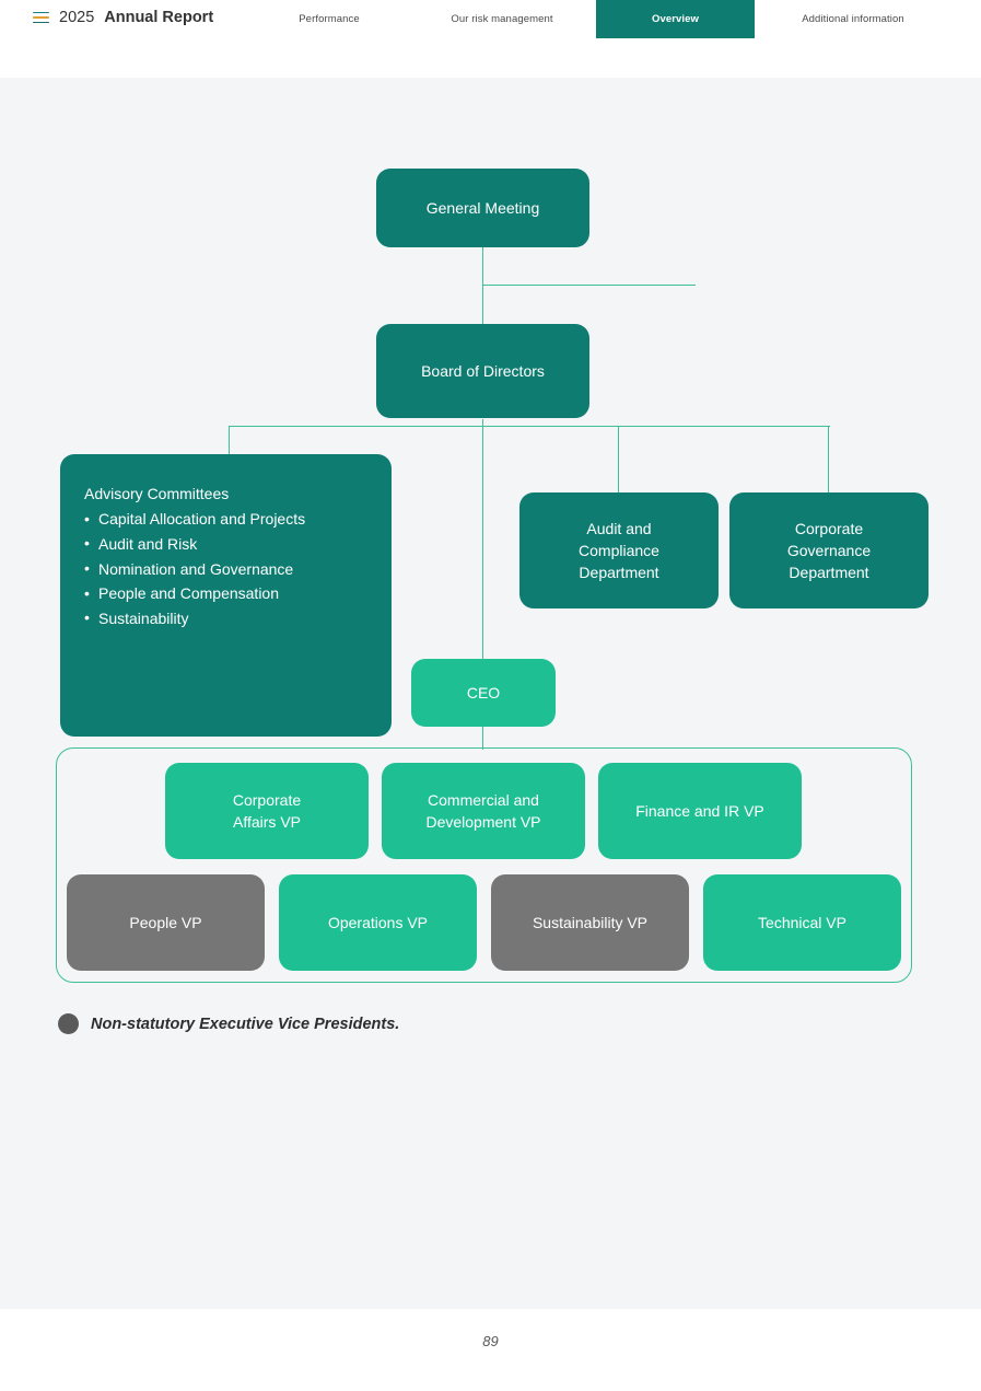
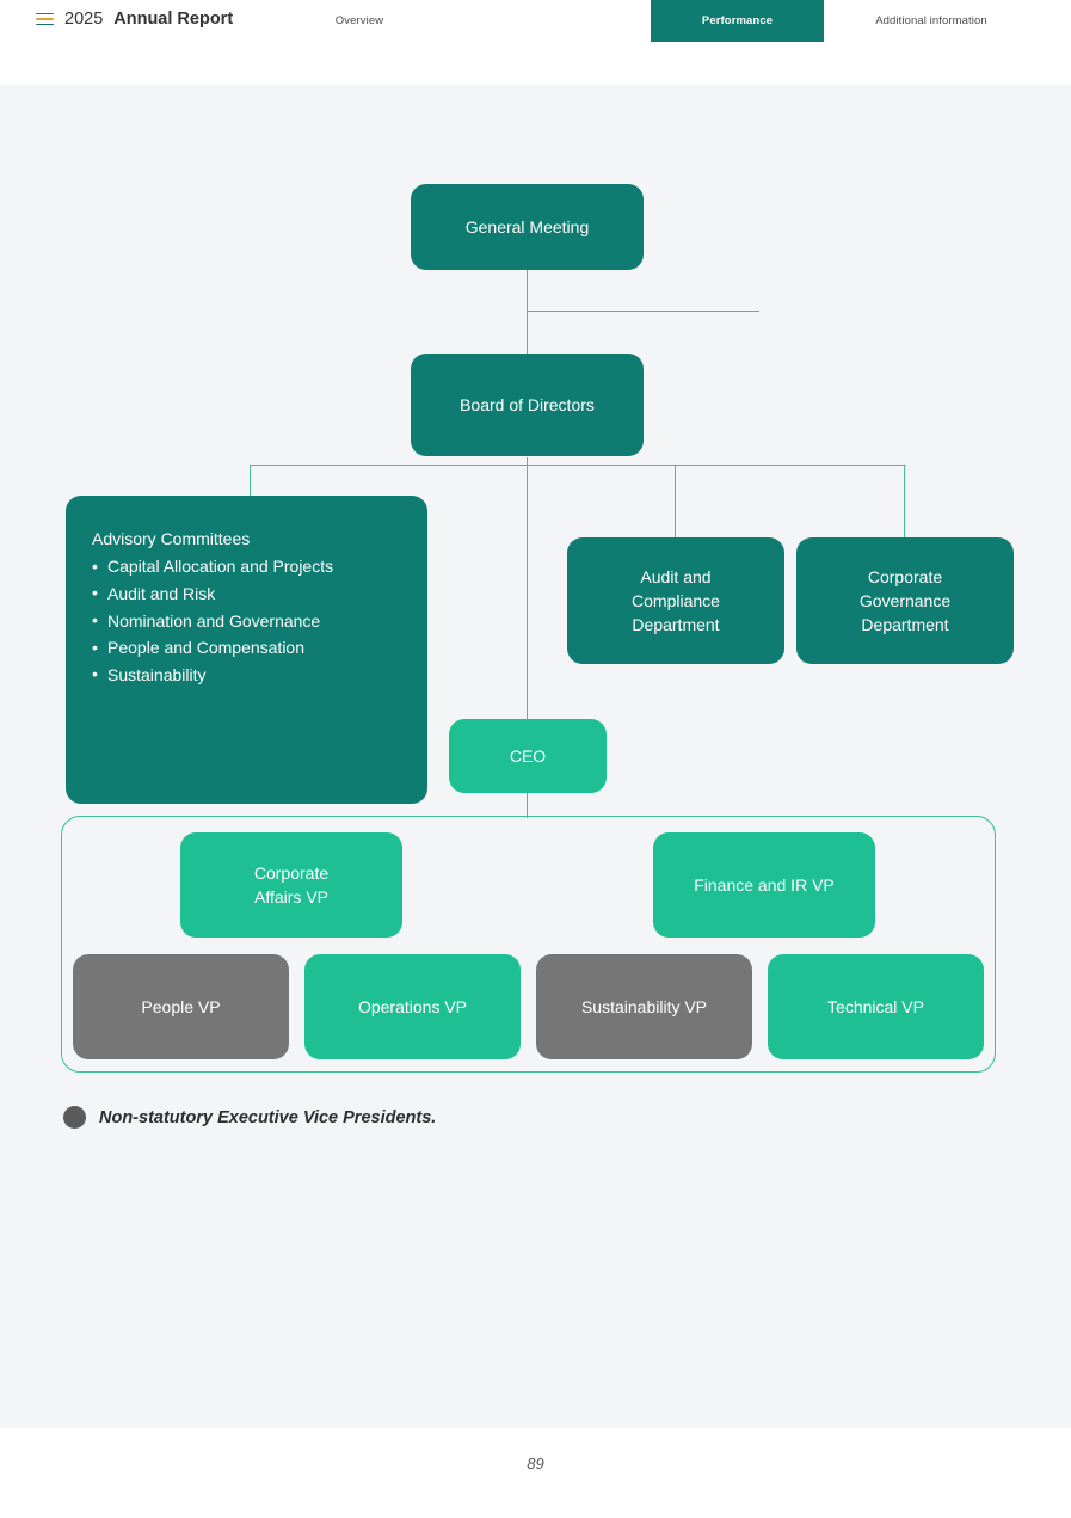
  2025
  Annual Report
- Performance
+ Overview
- Our risk management
- Overview
+ Performance
  Additional information
  General Meeting
  Board of Directors
  Advisory Committees
  Capital Allocation and Projects
  Audit and Risk
  Nomination and Governance
  People and Compensation
  Sustainability
  Audit and
  Compliance
  Department
  Corporate
  Governance
  Department
  CEO
  Corporate
  Affairs VP
- Commercial and
- Development VP
  Finance and IR VP
  People VP
  Operations VP
  Sustainability VP
  Technical VP
  Non-statutory Executive Vice Presidents.
  89
